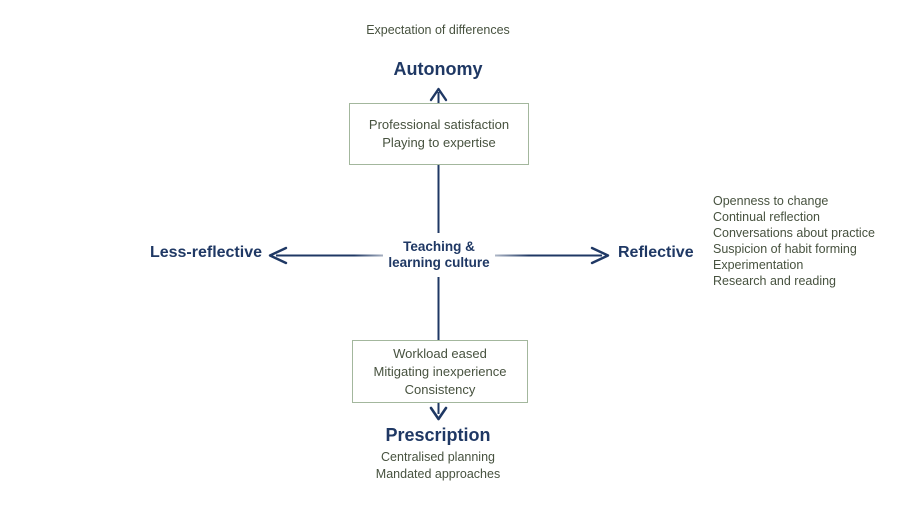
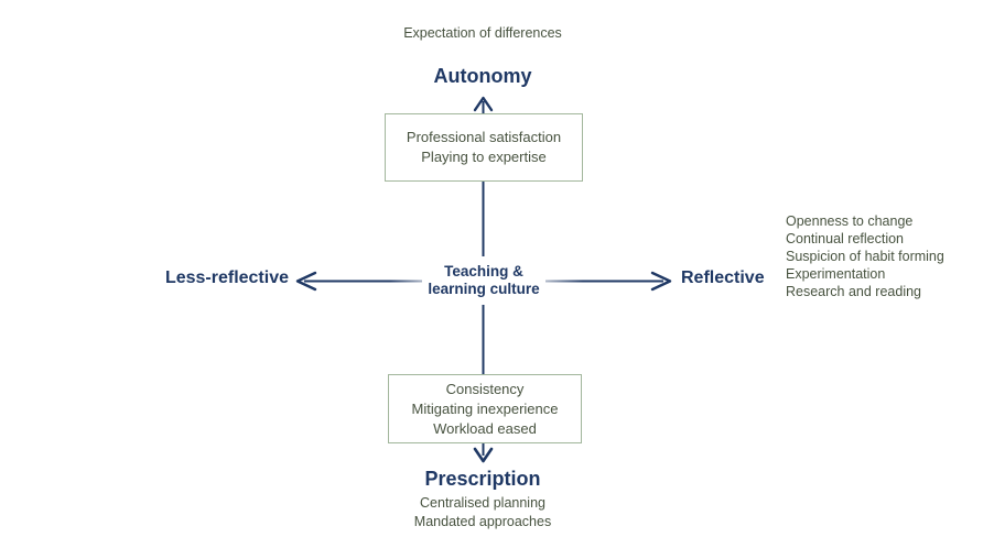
  Expectation of differences
  Autonomy
  Professional satisfaction
  Playing to expertise
  Less-reflective
  Reflective
  Teaching &
  learning culture
  Openness to change
  Continual reflection
- Conversations about practice
  Suspicion of habit forming
  Experimentation
  Research and reading
- Workload eased
+ Consistency
  Mitigating inexperience
- Consistency
+ Workload eased
  Prescription
  Centralised planning
  Mandated approaches
